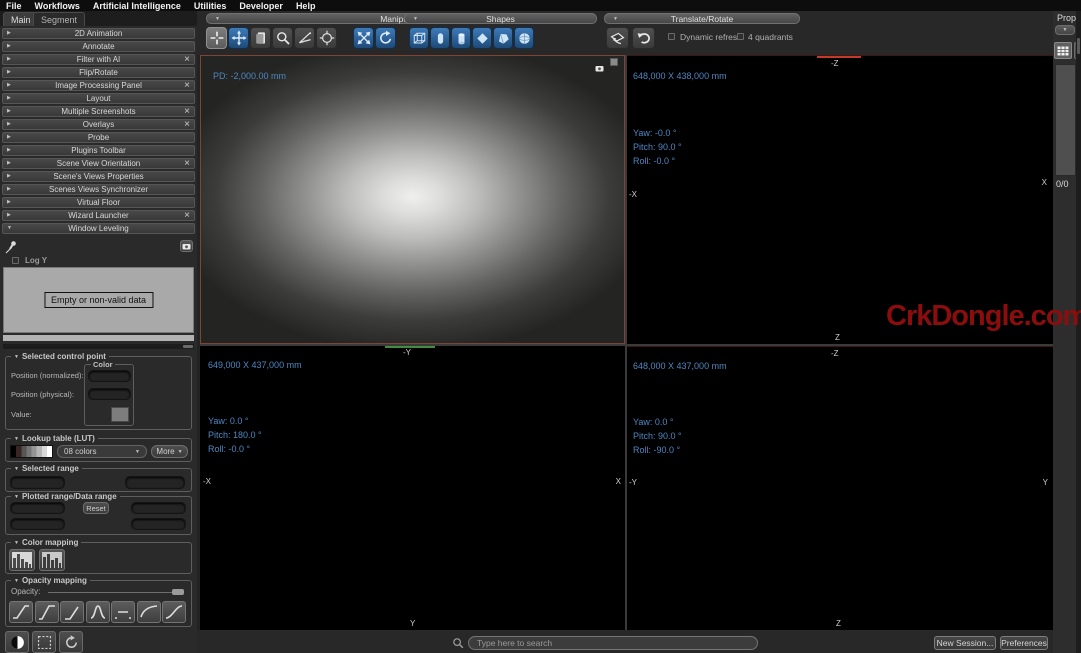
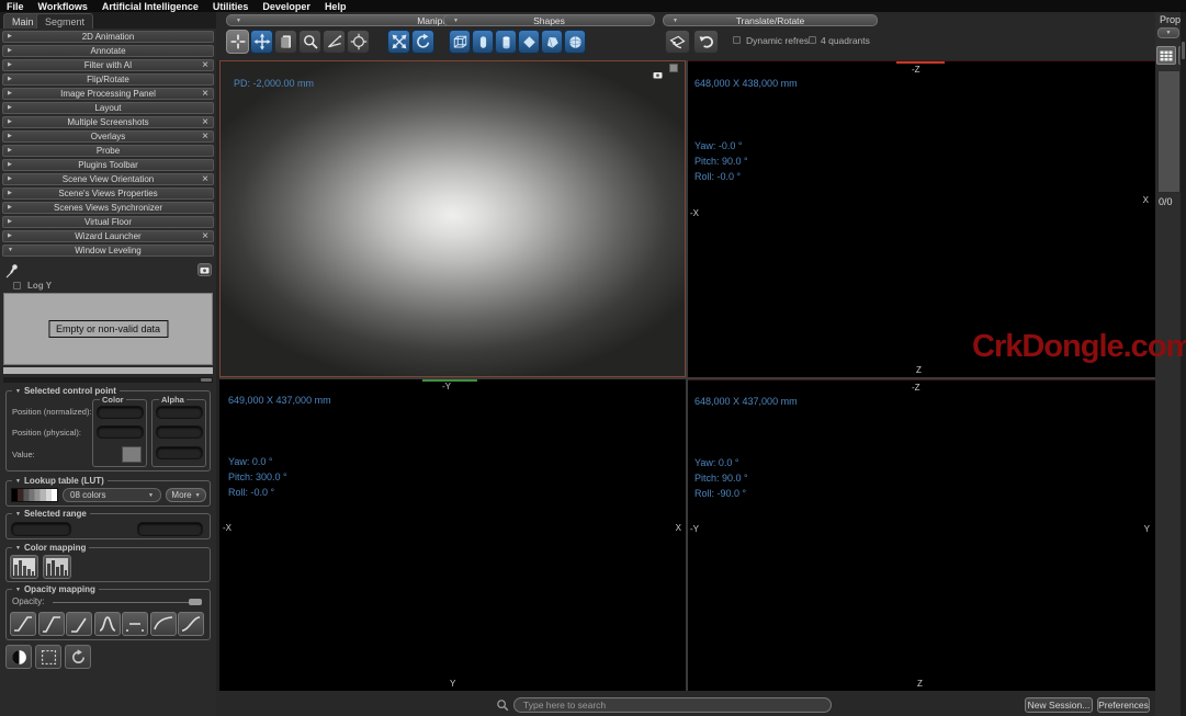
  File
  Workflows
  Artificial Intelligence
  Utilities
  Developer
  Help
  Main
  Segment
  2D Animation
  Annotate
  Filter with AI
  ×
  Flip/Rotate
  Image Processing Panel
  ×
  Layout
  Multiple Screenshots
  ×
  Overlays
  ×
  Probe
  Plugins Toolbar
  Scene View Orientation
  ×
  Scene's Views Properties
  Scenes Views Synchronizer
  Virtual Floor
  Wizard Launcher
  ×
  Window Leveling
  Log Y
  Empty or non-valid data
  Selected control point
  Position (normalized):
  Position (physical):
  Value:
  Color
+ Alpha
  Lookup table (LUT)
  08 colors
  More
  Selected range
- Plotted range/Data range
- Reset
  Color mapping
  Opacity mapping
  Opacity:
  Shapes
  Translate/Rotate
  Dynamic refres
  4 quadrants
  PD: -2,000.00 mm
  -Z
  648,000 X 438,000 mm
  Yaw: -0.0 °
  Pitch: 90.0 °
  Roll: -0.0 °
  -X
  X
  Z
  -Y
  649,000 X 437,000 mm
  Yaw: 0.0 °
- Pitch: 180.0 °
+ Pitch: 300.0 °
  Roll: -0.0 °
  -X
  X
  Y
  -Z
  648,000 X 437,000 mm
  Yaw: 0.0 °
  Pitch: 90.0 °
  Roll: -90.0 °
  -Y
  Y
  Z
  0/0
  Type here to search
  New Session...
  Preferences
  CrkDongle.com
